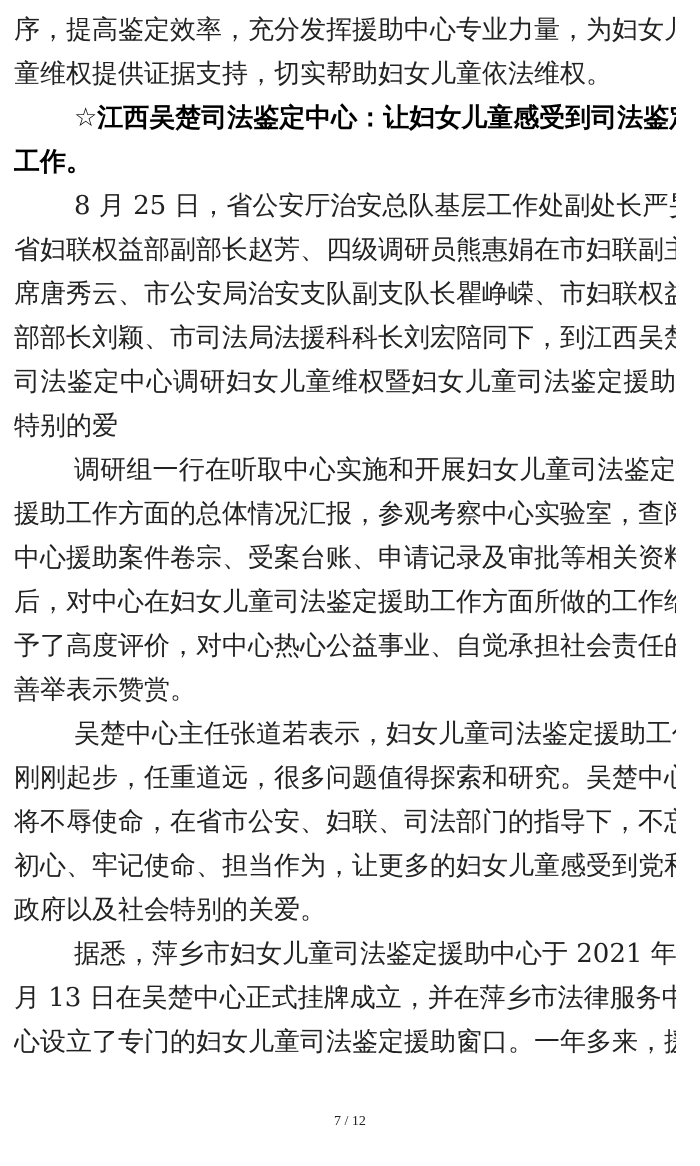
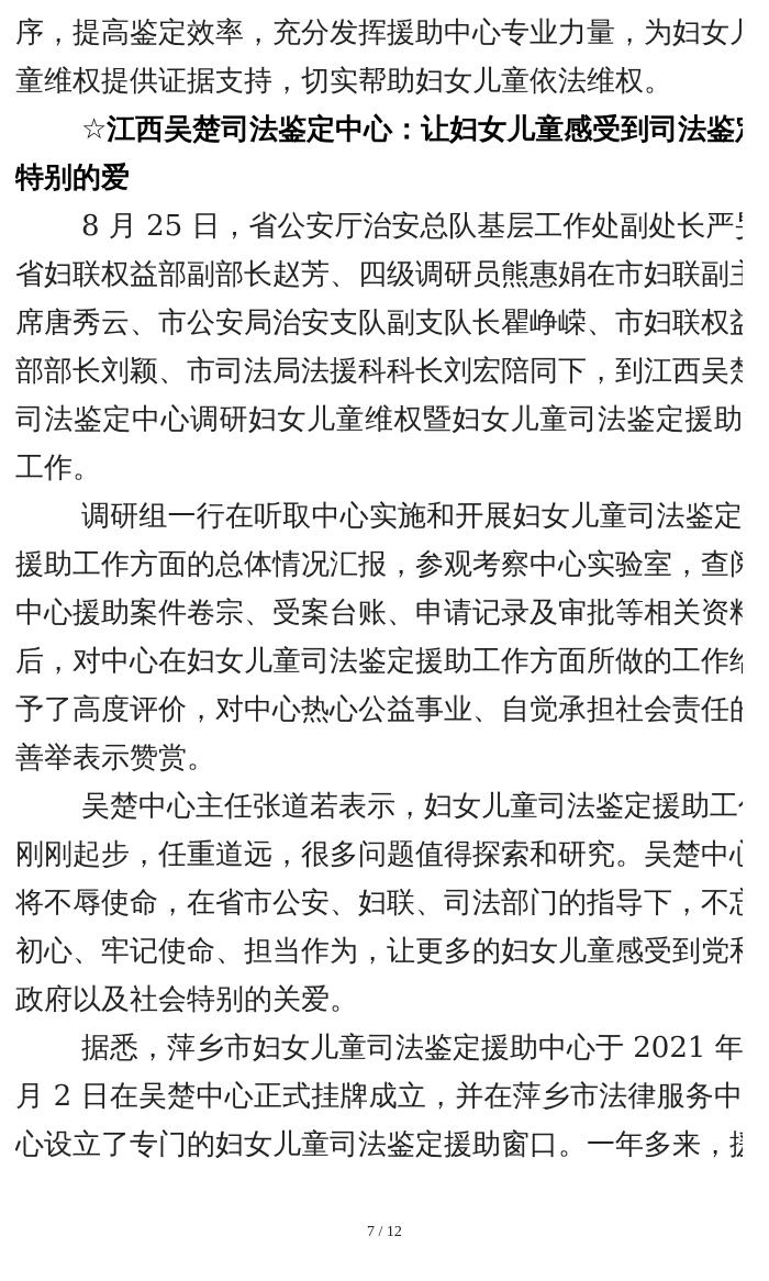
  序，提高鉴定效率，充分发挥援助中心专业力量，为妇女
  童维权提供证据支持，切实帮助妇女儿童依法维权。
  ☆江西吴楚司法鉴定中心：让妇女儿童感受到司法鉴
- 工作。
+ 特别的爱
  8 月 25 日，省公安厅治安总队基层工作处副处长严
  省妇联权益部副部长赵芳、四级调研员熊惠娟在市妇联副
  席唐秀云、市公安局治安支队副支队长瞿峥嵘、市妇联权
  部部长刘颖、市司法局法援科科长刘宏陪同下，到江西吴
  司法鉴定中心调研妇女儿童维权暨妇女儿童司法鉴定援助
- 特别的爱
+ 工作。
  调研组一行在听取中心实施和开展妇女儿童司法鉴定
  援助工作方面的总体情况汇报，参观考察中心实验室，查
  中心援助案件卷宗、受案台账、申请记录及审批等相关资
  后，对中心在妇女儿童司法鉴定援助工作方面所做的工作
  予了高度评价，对中心热心公益事业、自觉承担社会责任
  善举表示赞赏。
  吴楚中心主任张道若表示，妇女儿童司法鉴定援助工
  刚刚起步，任重道远，很多问题值得探索和研究。吴楚中
  将不辱使命，在省市公安、妇联、司法部门的指导下，不
  初心、牢记使命、担当作为，让更多的妇女儿童感受到党
  政府以及社会特别的关爱。
  据悉，萍乡市妇女儿童司法鉴定援助中心于 2021 年
- 月 13 日在吴楚中心正式挂牌成立，并在萍乡市法律服务中
+ 月 2 日在吴楚中心正式挂牌成立，并在萍乡市法律服务中
  心设立了专门的妇女儿童司法鉴定援助窗口。一年多来，
  7 / 12
